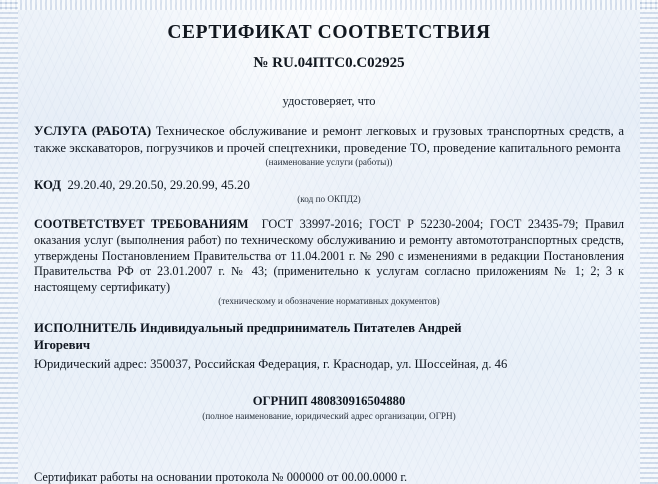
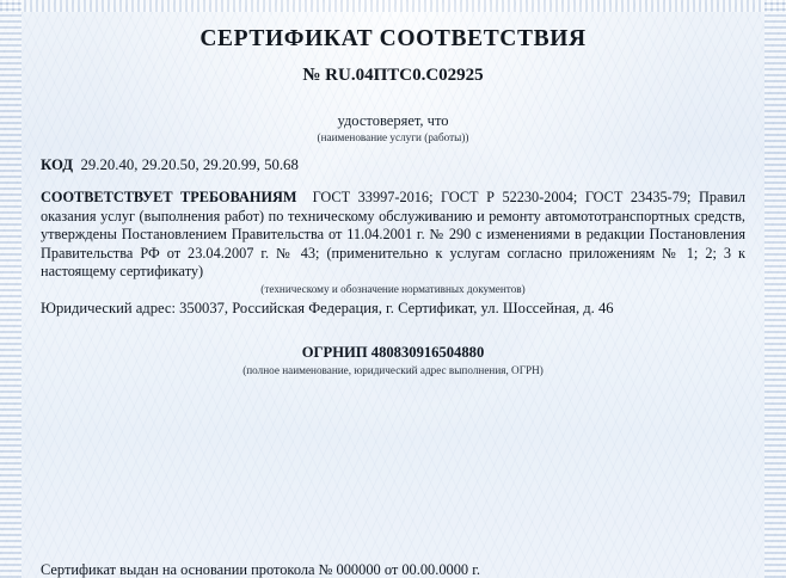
  СЕРТИФИКАТ СООТВЕТСТВИЯ
  № RU.04ПТС0.С02925
  удостоверяет, что
- УСЛУГА (РАБОТА) Техническое обслуживание и ремонт легковых и грузовых транспортных средств, а также экскаваторов, погрузчиков и прочей спецтехники, проведение ТО, проведение капитального ремонта
  (наименование услуги (работы))
- КОД 29.20.40, 29.20.50, 29.20.99, 45.20
+ КОД 29.20.40, 29.20.50, 29.20.99, 50.68
- (код по ОКПД2)
- СООТВЕТСТВУЕТ ТРЕБОВАНИЯМ ГОСТ 33997-2016; ГОСТ Р 52230-2004; ГОСТ 23435-79; Правил оказания услуг (выполнения работ) по техническому обслуживанию и ремонту автомототранспортных средств, утверждены Постановлением Правительства от 11.04.2001 г. № 290 с изменениями в редакции Постановления Правительства РФ от 23.01.2007 г. № 43; (применительно к услугам согласно приложениям № 1; 2; 3 к настоящему сертификату)
+ СООТВЕТСТВУЕТ ТРЕБОВАНИЯМ ГОСТ 33997-2016; ГОСТ Р 52230-2004; ГОСТ 23435-79; Правил оказания услуг (выполнения работ) по техническому обслуживанию и ремонту автомототранспортных средств, утверждены Постановлением Правительства от 11.04.2001 г. № 290 с изменениями в редакции Постановления Правительства РФ от 23.04.2007 г. № 43; (применительно к услугам согласно приложениям № 1; 2; 3 к настоящему сертификату)
  (техническому и обозначение нормативных документов)
- ИСПОЛНИТЕЛЬ Индивидуальный предприниматель Питателев Андрей
- Игоревич
- Юридический адрес: 350037, Российская Федерация, г. Краснодар, ул. Шоссейная, д. 46
+ Юридический адрес: 350037, Российская Федерация, г. Сертификат, ул. Шоссейная, д. 46
  ОГРНИП 480830916504880
- (полное наименование, юридический адрес организации, ОГРН)
+ (полное наименование, юридический адрес выполнения, ОГРН)
- Сертификат работы на основании протокола № 000000 от 00.00.0000 г.
+ Сертификат выдан на основании протокола № 000000 от 00.00.0000 г.
